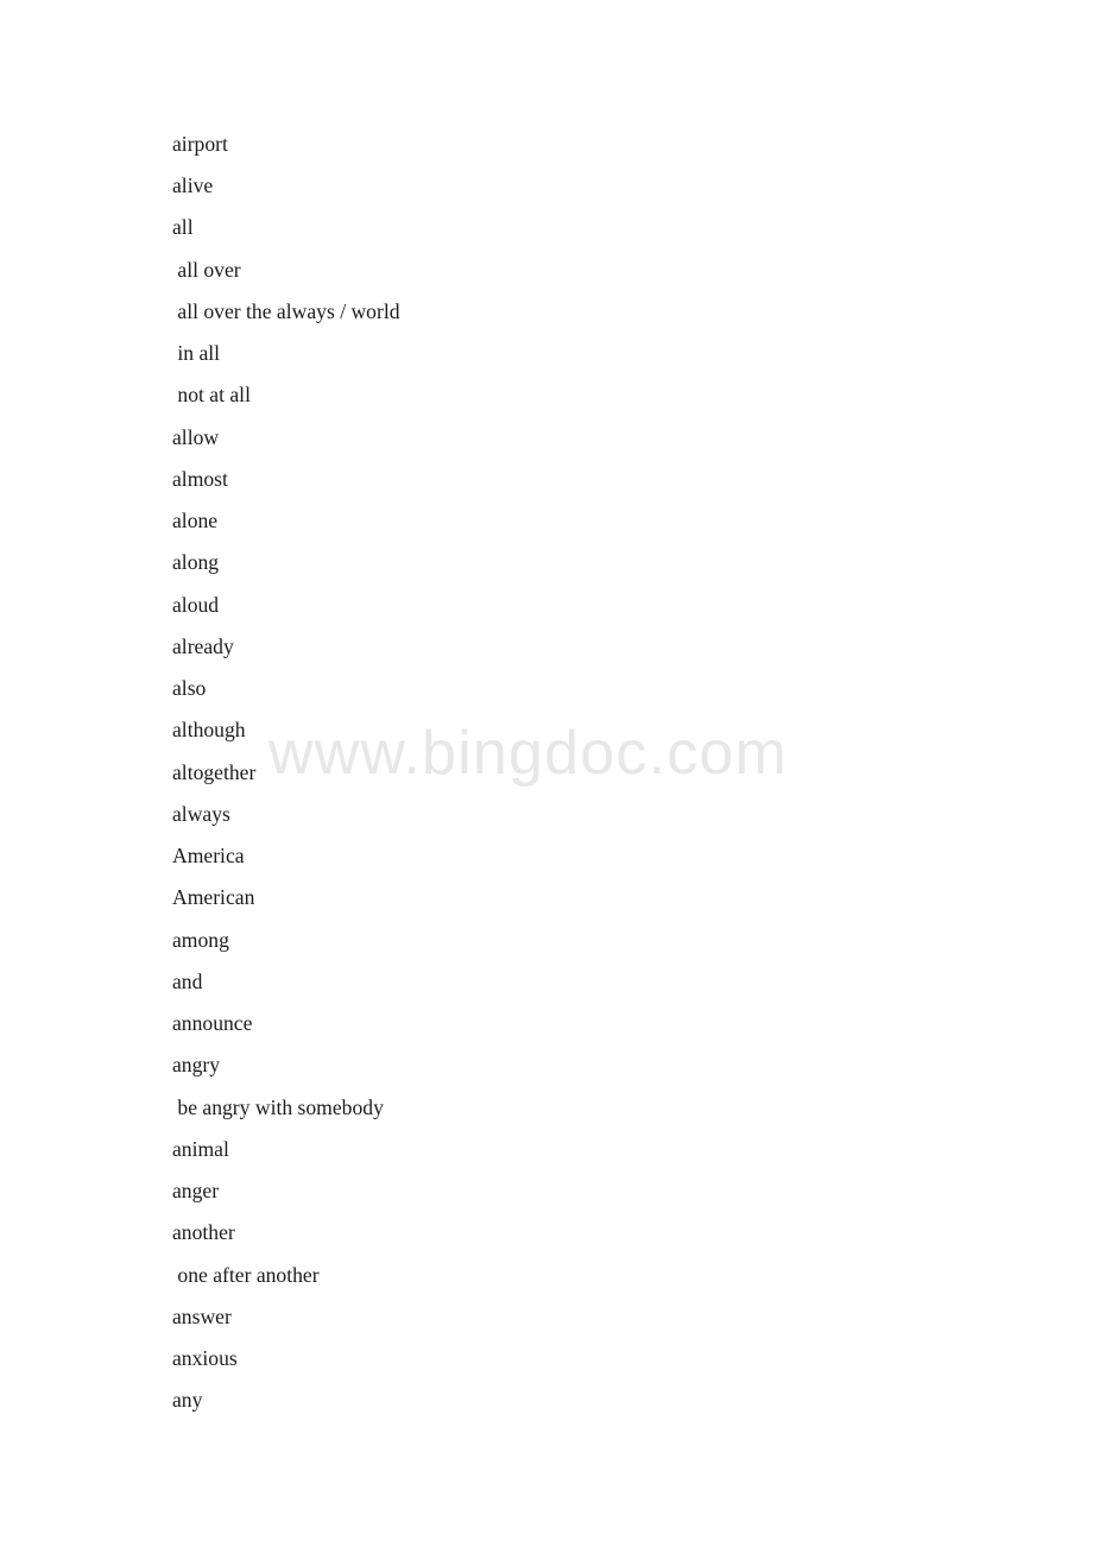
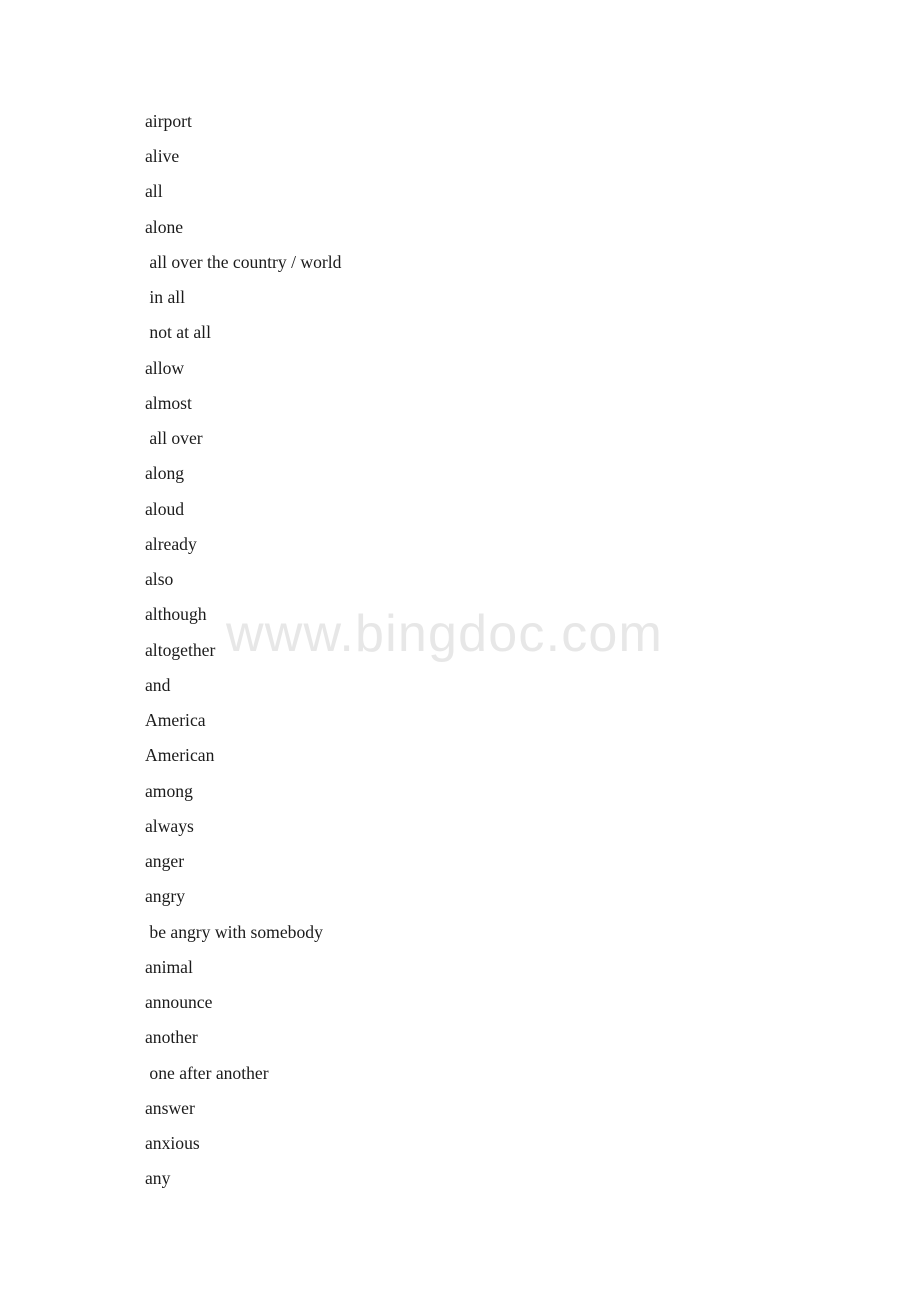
  www.bingdoc.com
  airport
  alive
  all
- all over
+ alone
- all over the always / world
+ all over the country / world
  in all
  not at all
  allow
  almost
- alone
+ all over
  along
  aloud
  already
  also
  although
  altogether
- always
+ and
  America
  American
  among
- and
+ always
- announce
+ anger
  angry
  be angry with somebody
  animal
- anger
+ announce
  another
  one after another
  answer
  anxious
  any
